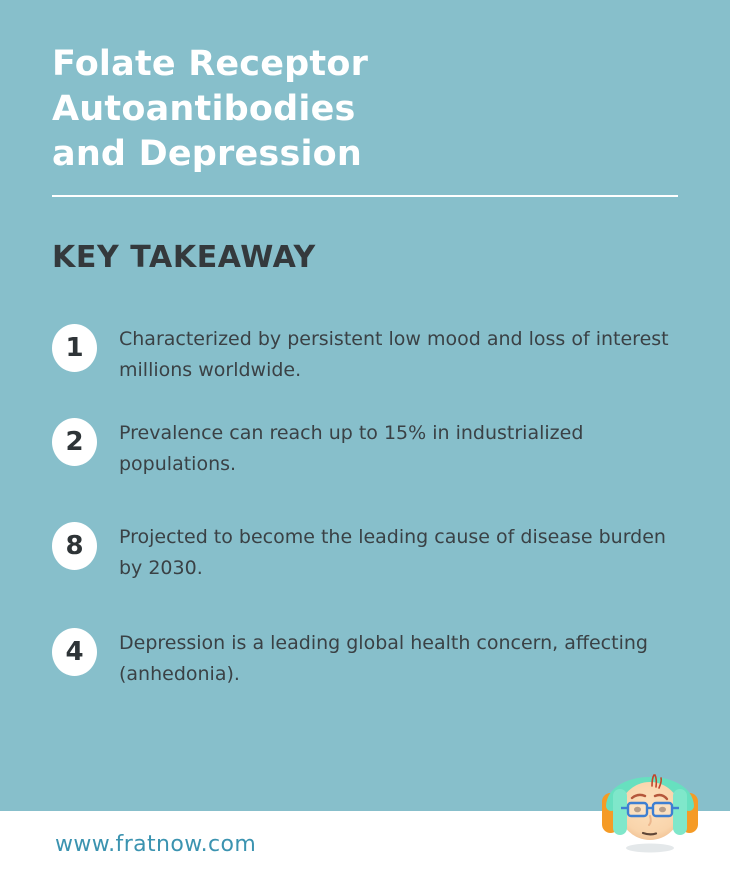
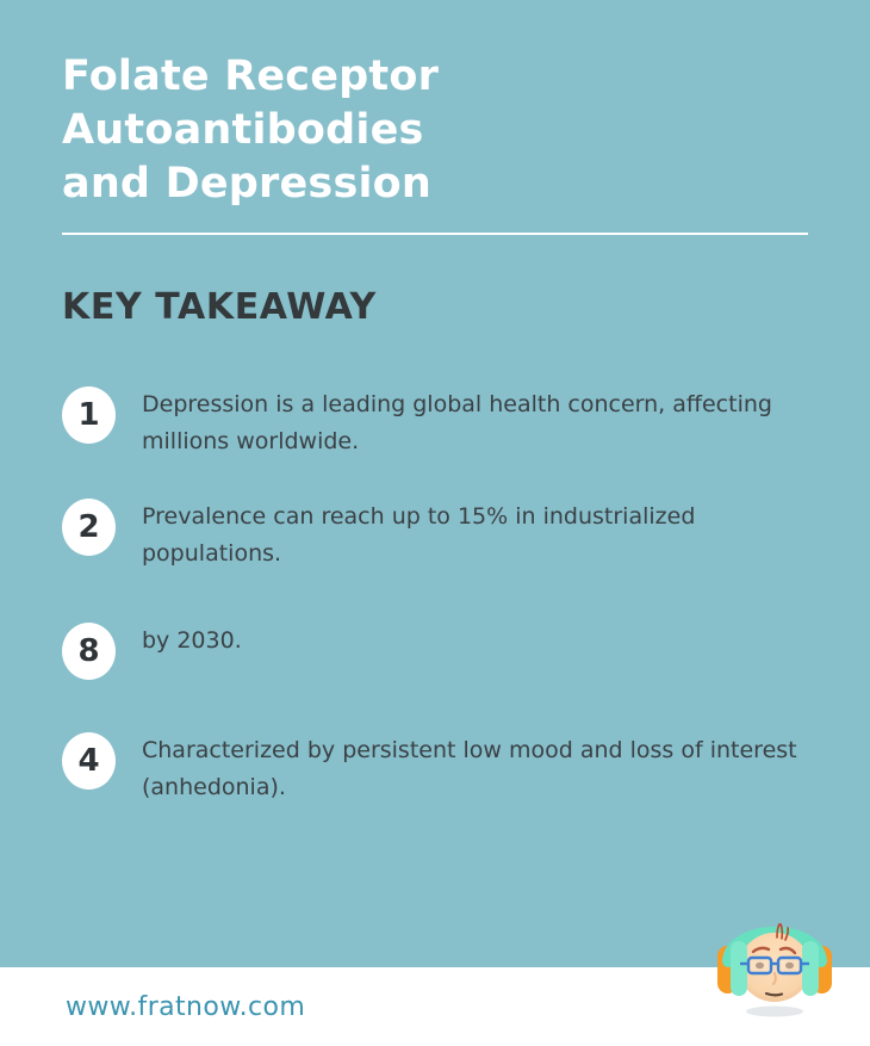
  Folate Receptor Autoantibodies
  and Depression
  KEY TAKEAWAY
  1
- Characterized by persistent low mood and loss of interest
+ Depression is a leading global health concern, affecting
  millions worldwide.
  2
  Prevalence can reach up to 15% in industrialized populations.
  8
- Projected to become the leading cause of disease burden
  by 2030.
  4
- Depression is a leading global health concern, affecting
+ Characterized by persistent low mood and loss of interest
  (anhedonia).
  www.fratnow.com
